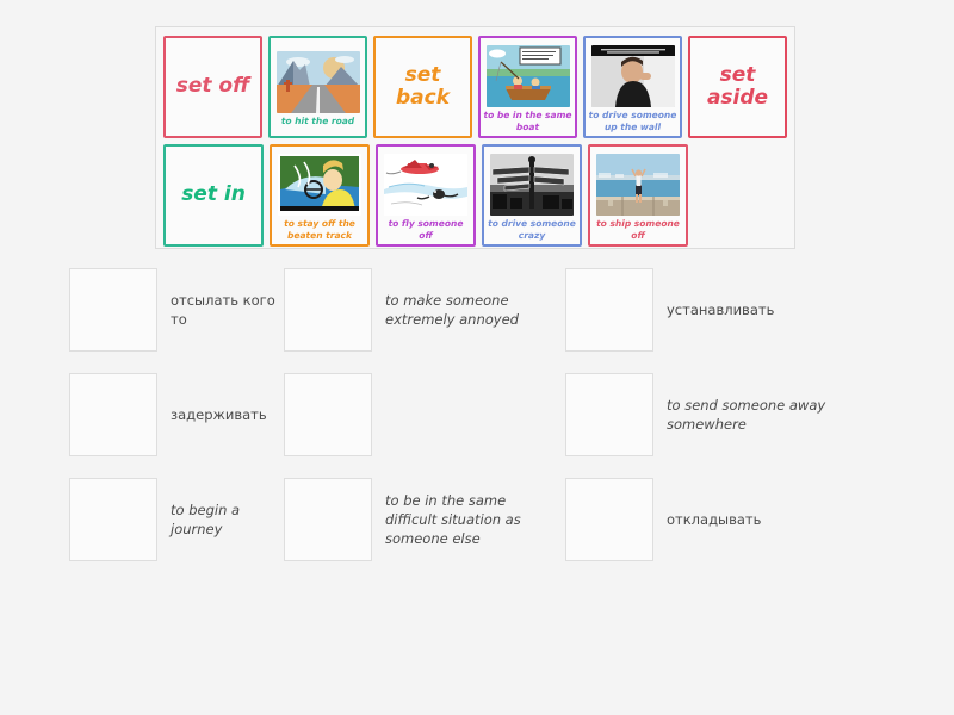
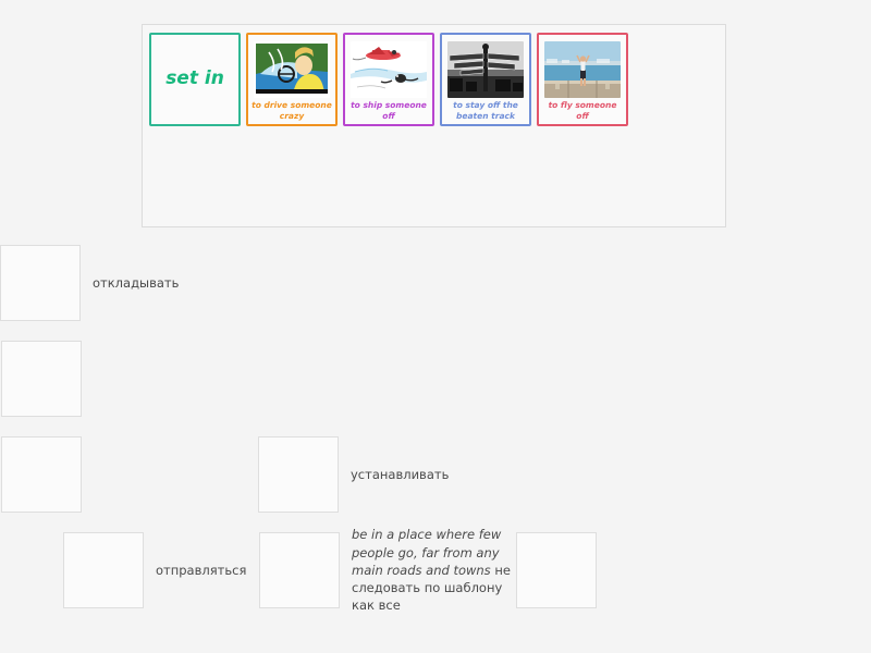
- set off
- to hit the road
- set back
- to be in the same boat
- to drive someone up the wall
- set aside
  set in
- to stay off the beaten track
+ to drive someone crazy
- to fly someone off
+ to ship someone off
- to drive someone crazy
+ to stay off the beaten track
- to ship someone off
+ to fly someone off
- отсылать кого то
- to make someone extremely annoyed
- устанавливать
+ откладывать
- задерживать
- to send someone away somewhere
- to begin a journey
- to be in the same difficult situation as someone else
- откладывать
+ устанавливать
+ отправляться
+ be in a place where few people go, far from any main roads and towns не следовать по шаблону как все
